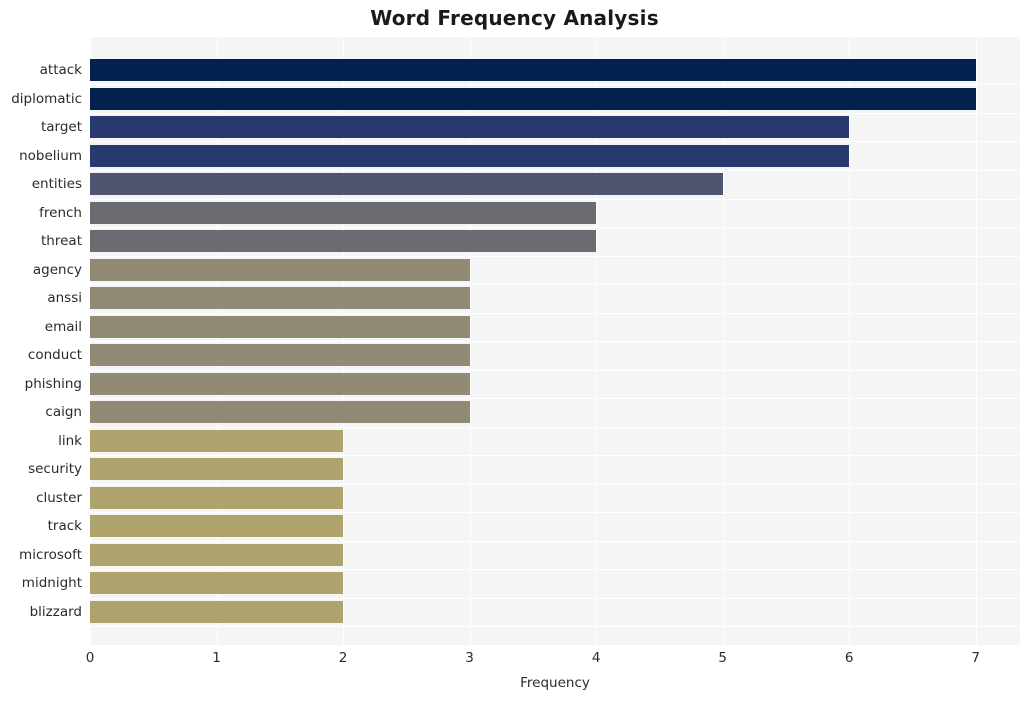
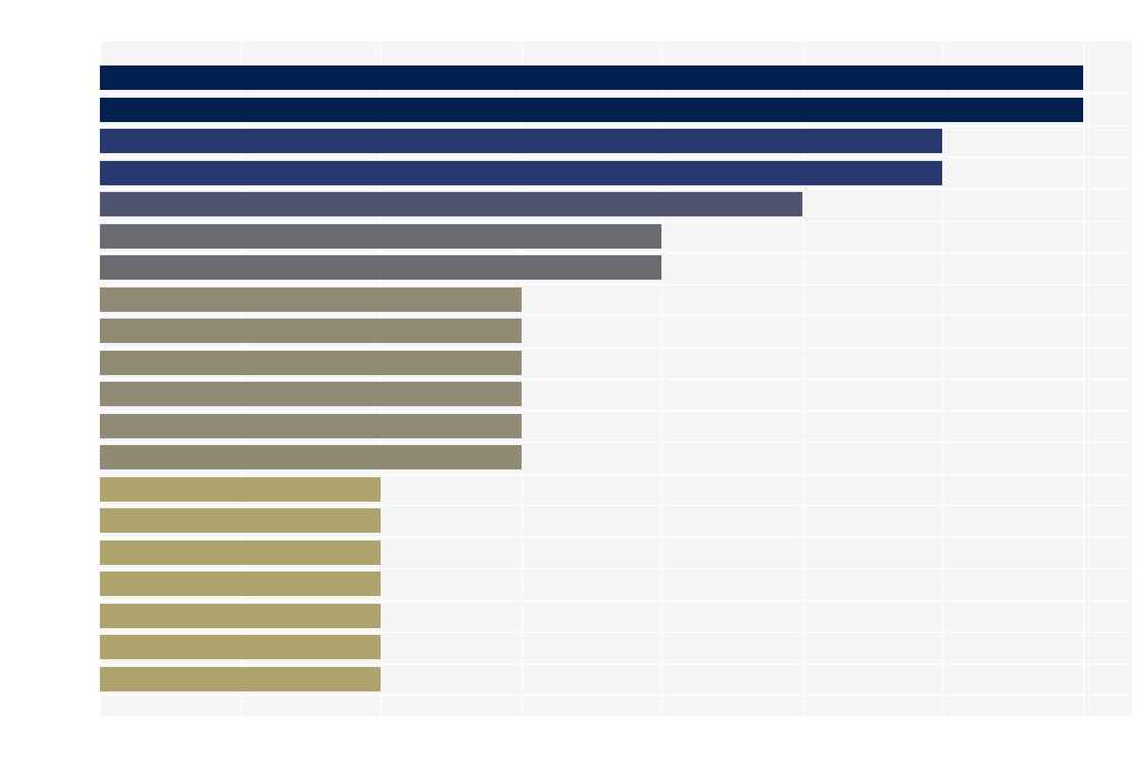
- Word Frequency Analysis
- attack
- diplomatic
- target
- nobelium
- entities
- french
- threat
- agency
- anssi
- email
- conduct
- phishing
- caign
- link
- security
- cluster
- track
- microsoft
- midnight
- blizzard
- 0
- 1
- 2
- 3
- 4
- 5
- 6
- 7
- Frequency
